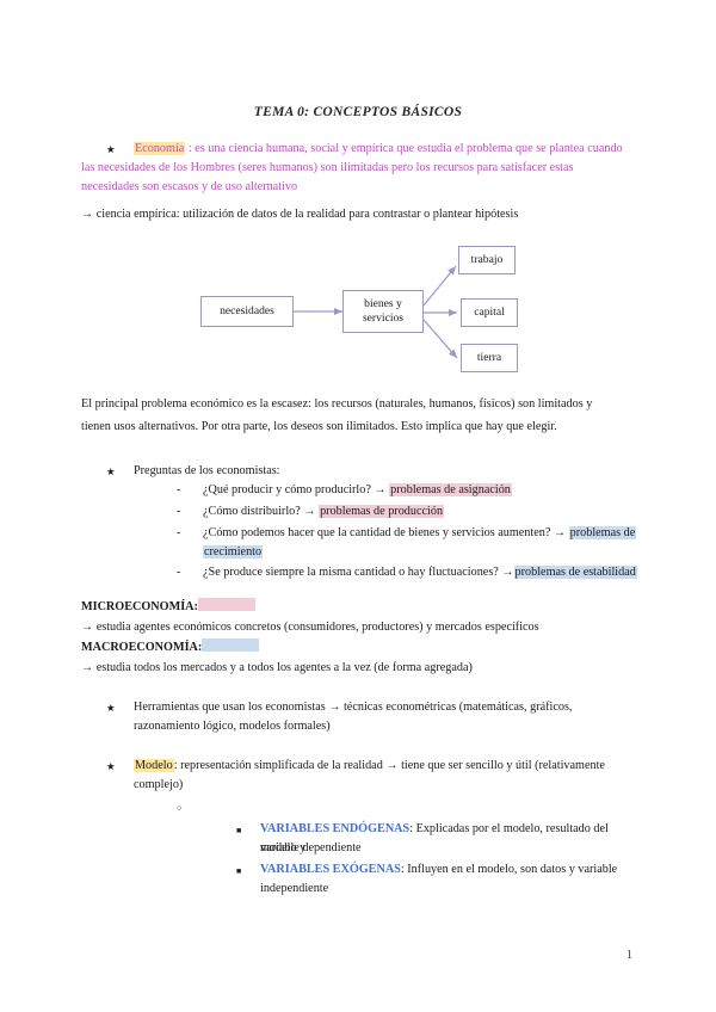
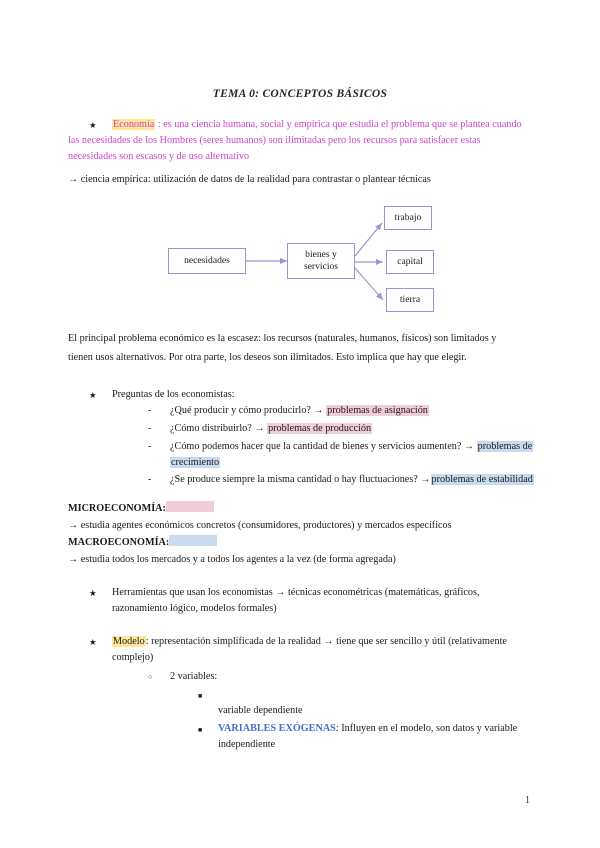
  TEMA 0: CONCEPTOS BÁSICOS
  ★
  Economía : es una ciencia humana, social y empírica que estudia el problema que se plantea cuando
  las necesidades de los Hombres (seres humanos) son ilimitadas pero los recursos para satisfacer estas
  necesidades son escasos y de uso alternativo
- → ciencia empírica: utilización de datos de la realidad para contrastar o plantear hipótesis
+ → ciencia empírica: utilización de datos de la realidad para contrastar o plantear técnicas
  necesidades
  bienes y
  servicios
  trabajo
  capital
  tierra
  El principal problema económico es la escasez: los recursos (naturales, humanos, físicos) son limitados y
  tienen usos alternativos. Por otra parte, los deseos son ilimitados. Esto implica que hay que elegir.
  ★
  Preguntas de los economistas:
  -
  ¿Qué producir y cómo producirlo? → problemas de asignación
  -
  ¿Cómo distribuirlo? → problemas de producción
  -
  ¿Cómo podemos hacer que la cantidad de bienes y servicios aumenten? → problemas de
  crecimiento
  -
  ¿Se produce siempre la misma cantidad o hay fluctuaciones? →problemas de estabilidad
  MICROECONOMÍA:
  → estudia agentes económicos concretos (consumidores, productores) y mercados específicos
  MACROECONOMÍA:
  → estudia todos los mercados y a todos los agentes a la vez (de forma agregada)
  ★
  Herramientas que usan los economistas → técnicas econométricas (matemáticas, gráficos,
  razonamiento lógico, modelos formales)
  ★
  Modelo: representación simplificada de la realidad → tiene que ser sencillo y útil (relativamente
  complejo)
  ○
+ 2 variables:
  ■
- VARIABLES ENDÓGENAS: Explicadas por el modelo, resultado del modelo y
  variable dependiente
  ■
  VARIABLES EXÓGENAS: Influyen en el modelo, son datos y variable
  independiente
  1
